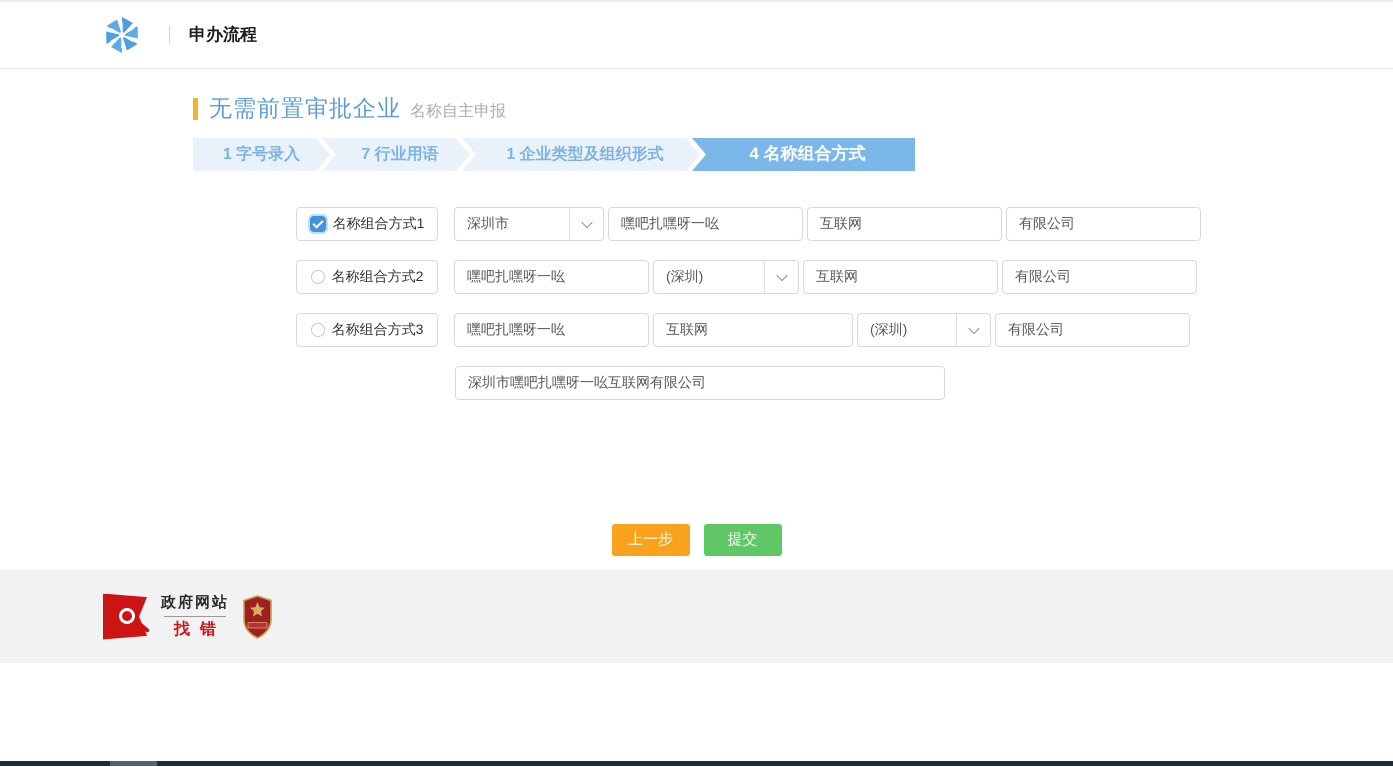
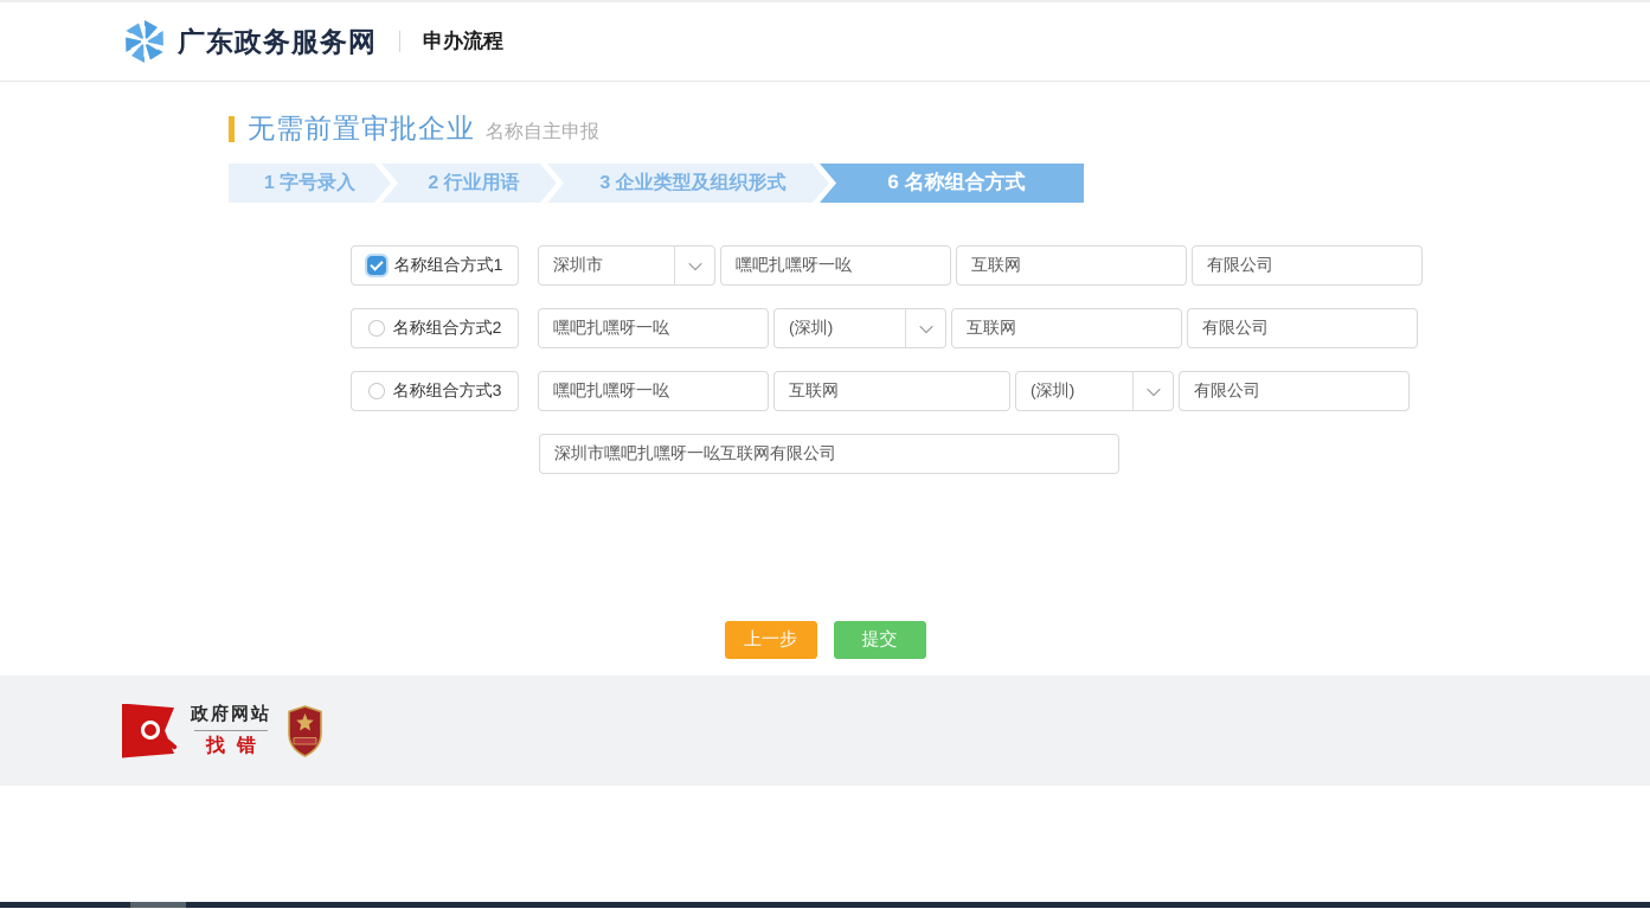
+ 广东政务服务网
  申办流程
  无需前置审批企业
  名称自主申报
  1 字号录入
- 7 行业用语
+ 2 行业用语
- 1 企业类型及组织形式
+ 3 企业类型及组织形式
- 4 名称组合方式
+ 6 名称组合方式
  名称组合方式1
  深圳市
  嘿吧扎嘿呀一吆
  互联网
  有限公司
  名称组合方式2
  嘿吧扎嘿呀一吆
  (深圳)
  互联网
  有限公司
  名称组合方式3
  嘿吧扎嘿呀一吆
  互联网
  (深圳)
  有限公司
  深圳市嘿吧扎嘿呀一吆互联网有限公司
  上一步
  提交
  政府网站
  找错
